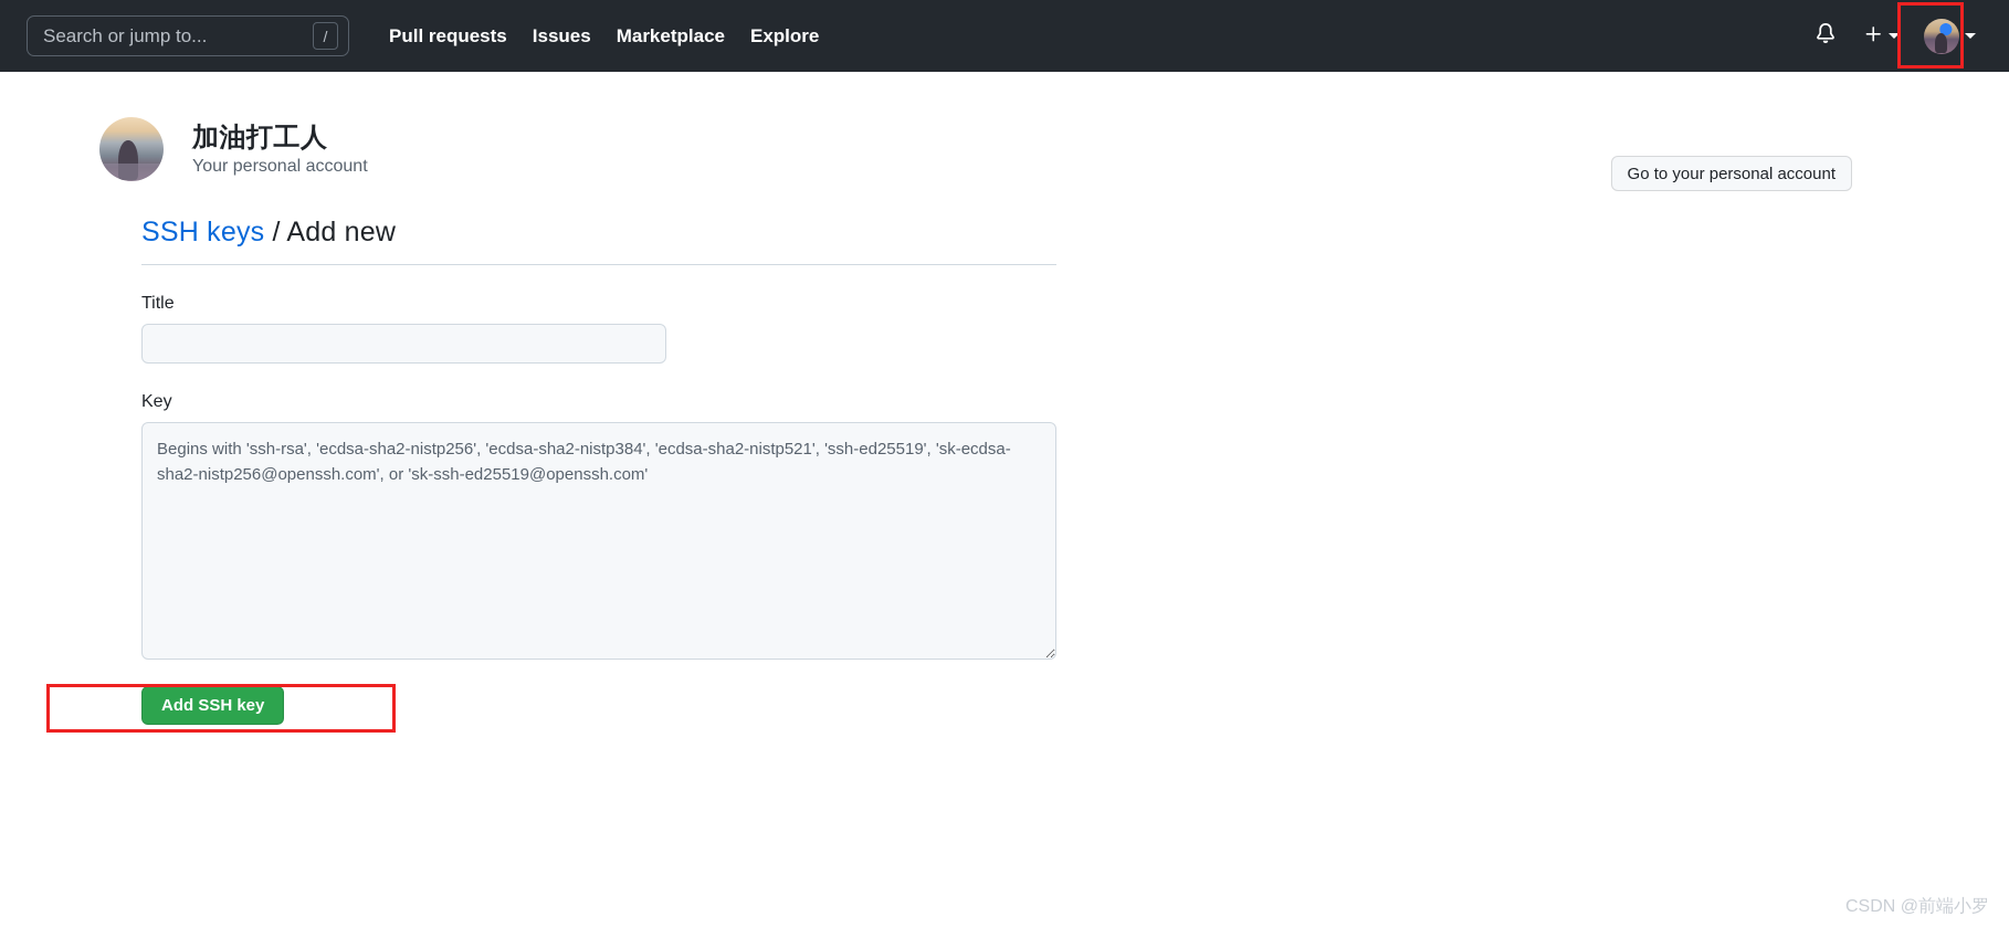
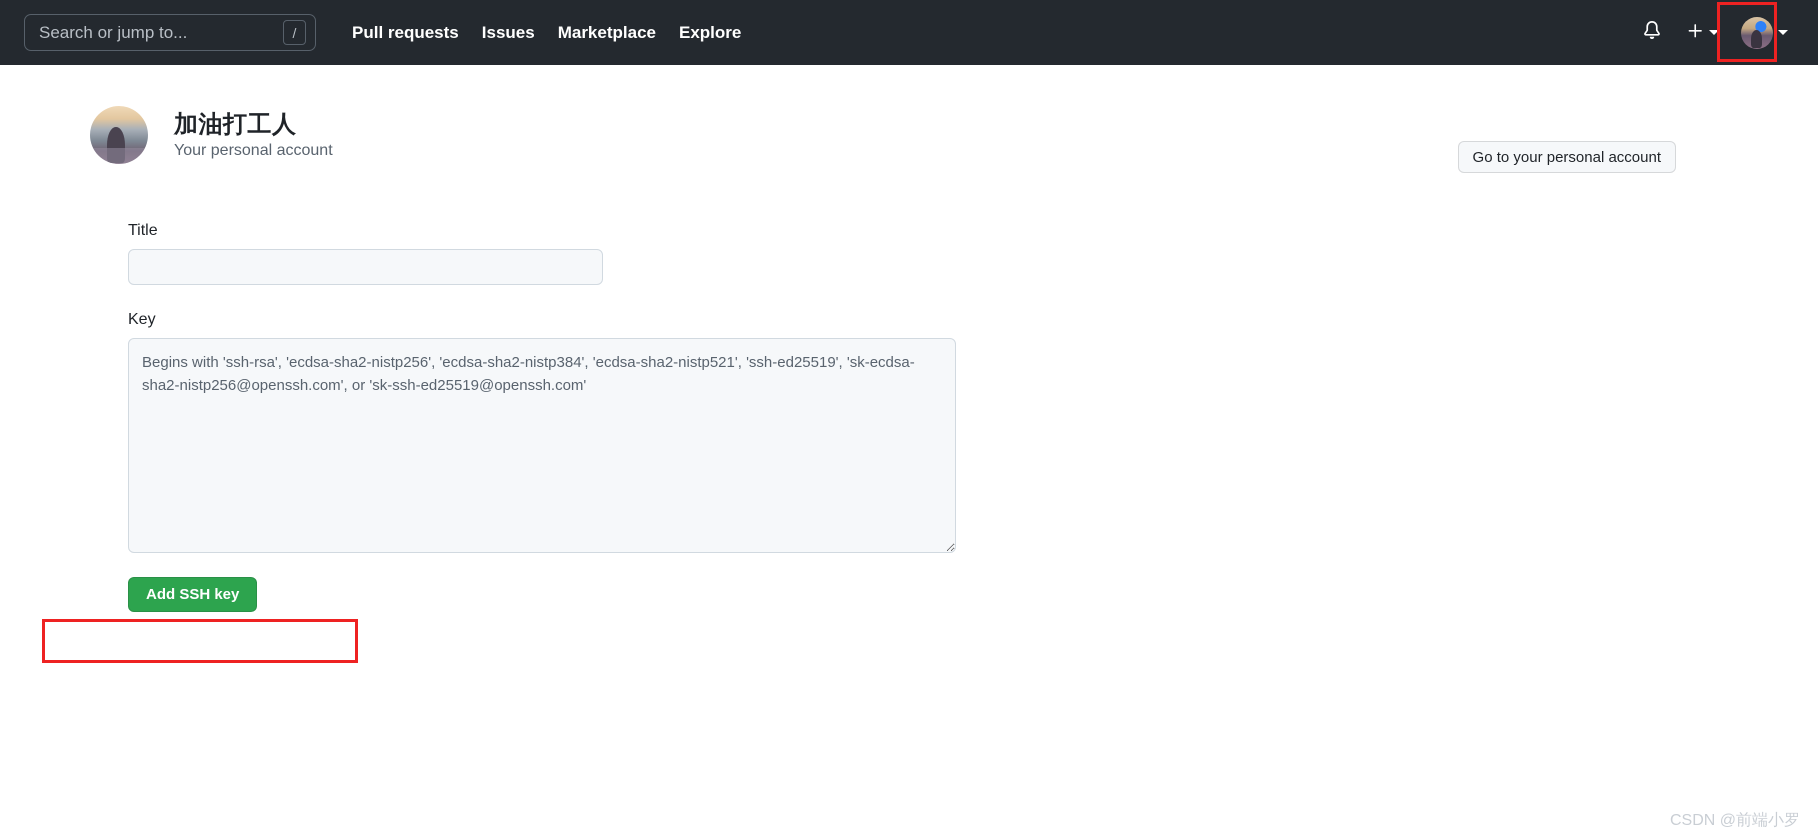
  Search or jump to...
  /
  Pull requests
  Issues
  Marketplace
  Explore
  加油打工人
  Your personal account
  Go to your personal account
- SSH keys / Add new
  Title
  Key
  Add SSH key
  CSDN @前端小罗
